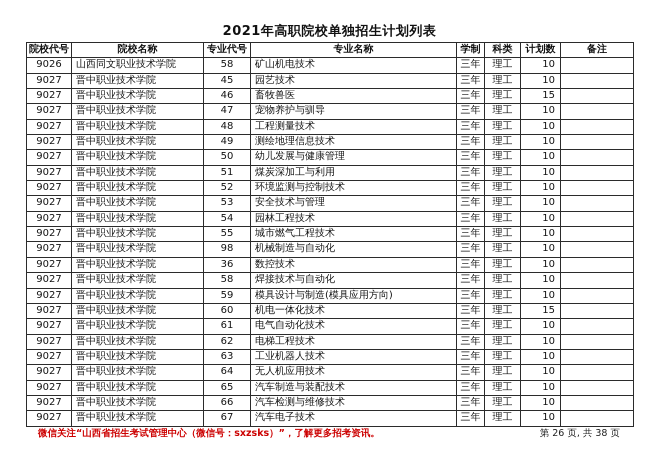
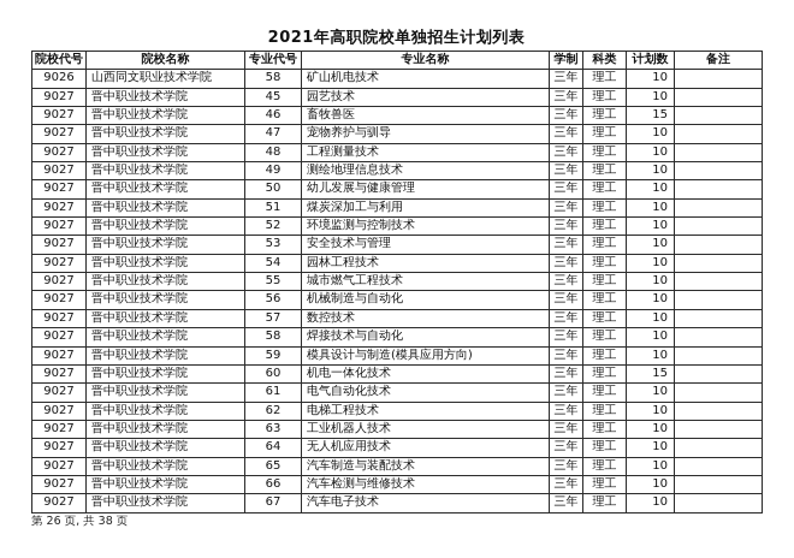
  2021年高职院校单独招生计划列表
  院校代号	院校名称	专业代号	专业名称	学制	科类	计划数	备注
  9026	山西同文职业技术学院	58	矿山机电技术	三年	理工	10
  9027	晋中职业技术学院	45	园艺技术	三年	理工	10
  9027	晋中职业技术学院	46	畜牧兽医	三年	理工	15
  9027	晋中职业技术学院	47	宠物养护与驯导	三年	理工	10
  9027	晋中职业技术学院	48	工程测量技术	三年	理工	10
  9027	晋中职业技术学院	49	测绘地理信息技术	三年	理工	10
  9027	晋中职业技术学院	50	幼儿发展与健康管理	三年	理工	10
  9027	晋中职业技术学院	51	煤炭深加工与利用	三年	理工	10
  9027	晋中职业技术学院	52	环境监测与控制技术	三年	理工	10
  9027	晋中职业技术学院	53	安全技术与管理	三年	理工	10
  9027	晋中职业技术学院	54	园林工程技术	三年	理工	10
  9027	晋中职业技术学院	55	城市燃气工程技术	三年	理工	10
- 9027	晋中职业技术学院	98	机械制造与自动化	三年	理工	10
+ 9027	晋中职业技术学院	56	机械制造与自动化	三年	理工	10
- 9027	晋中职业技术学院	36	数控技术	三年	理工	10
+ 9027	晋中职业技术学院	57	数控技术	三年	理工	10
  9027	晋中职业技术学院	58	焊接技术与自动化	三年	理工	10
  9027	晋中职业技术学院	59	模具设计与制造(模具应用方向)	三年	理工	10
  9027	晋中职业技术学院	60	机电一体化技术	三年	理工	15
  9027	晋中职业技术学院	61	电气自动化技术	三年	理工	10
  9027	晋中职业技术学院	62	电梯工程技术	三年	理工	10
  9027	晋中职业技术学院	63	工业机器人技术	三年	理工	10
  9027	晋中职业技术学院	64	无人机应用技术	三年	理工	10
  9027	晋中职业技术学院	65	汽车制造与装配技术	三年	理工	10
  9027	晋中职业技术学院	66	汽车检测与维修技术	三年	理工	10
  9027	晋中职业技术学院	67	汽车电子技术	三年	理工	10
- 微信关注“山西省招生考试管理中心（微信号：sxzsks）”，了解更多招考资讯。
  第 26 页, 共 38 页
